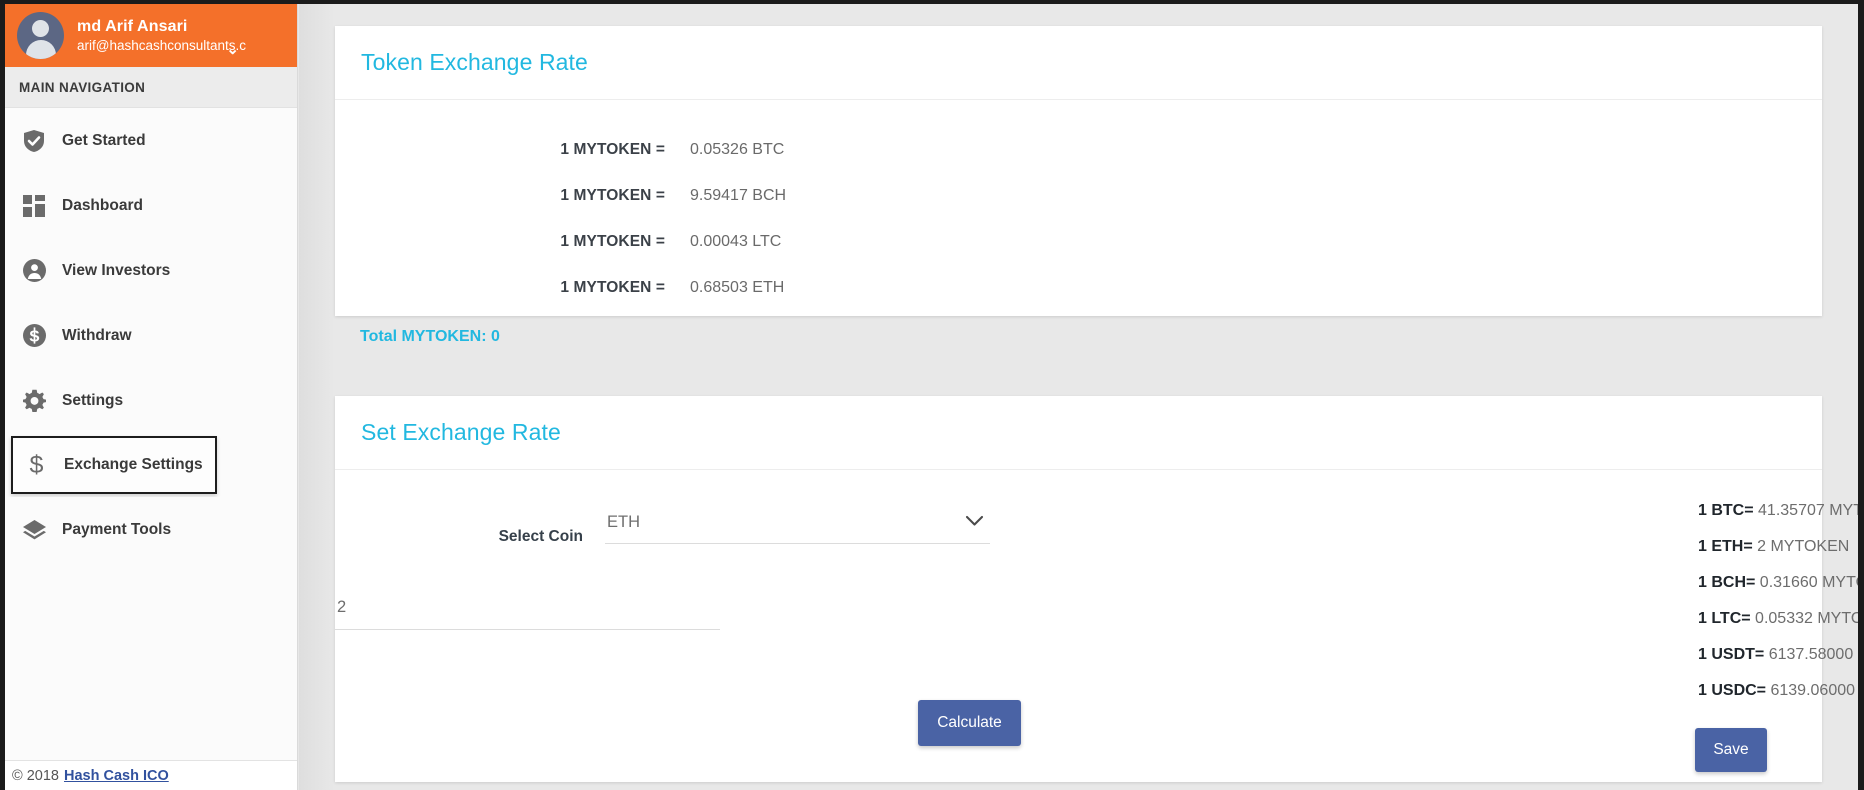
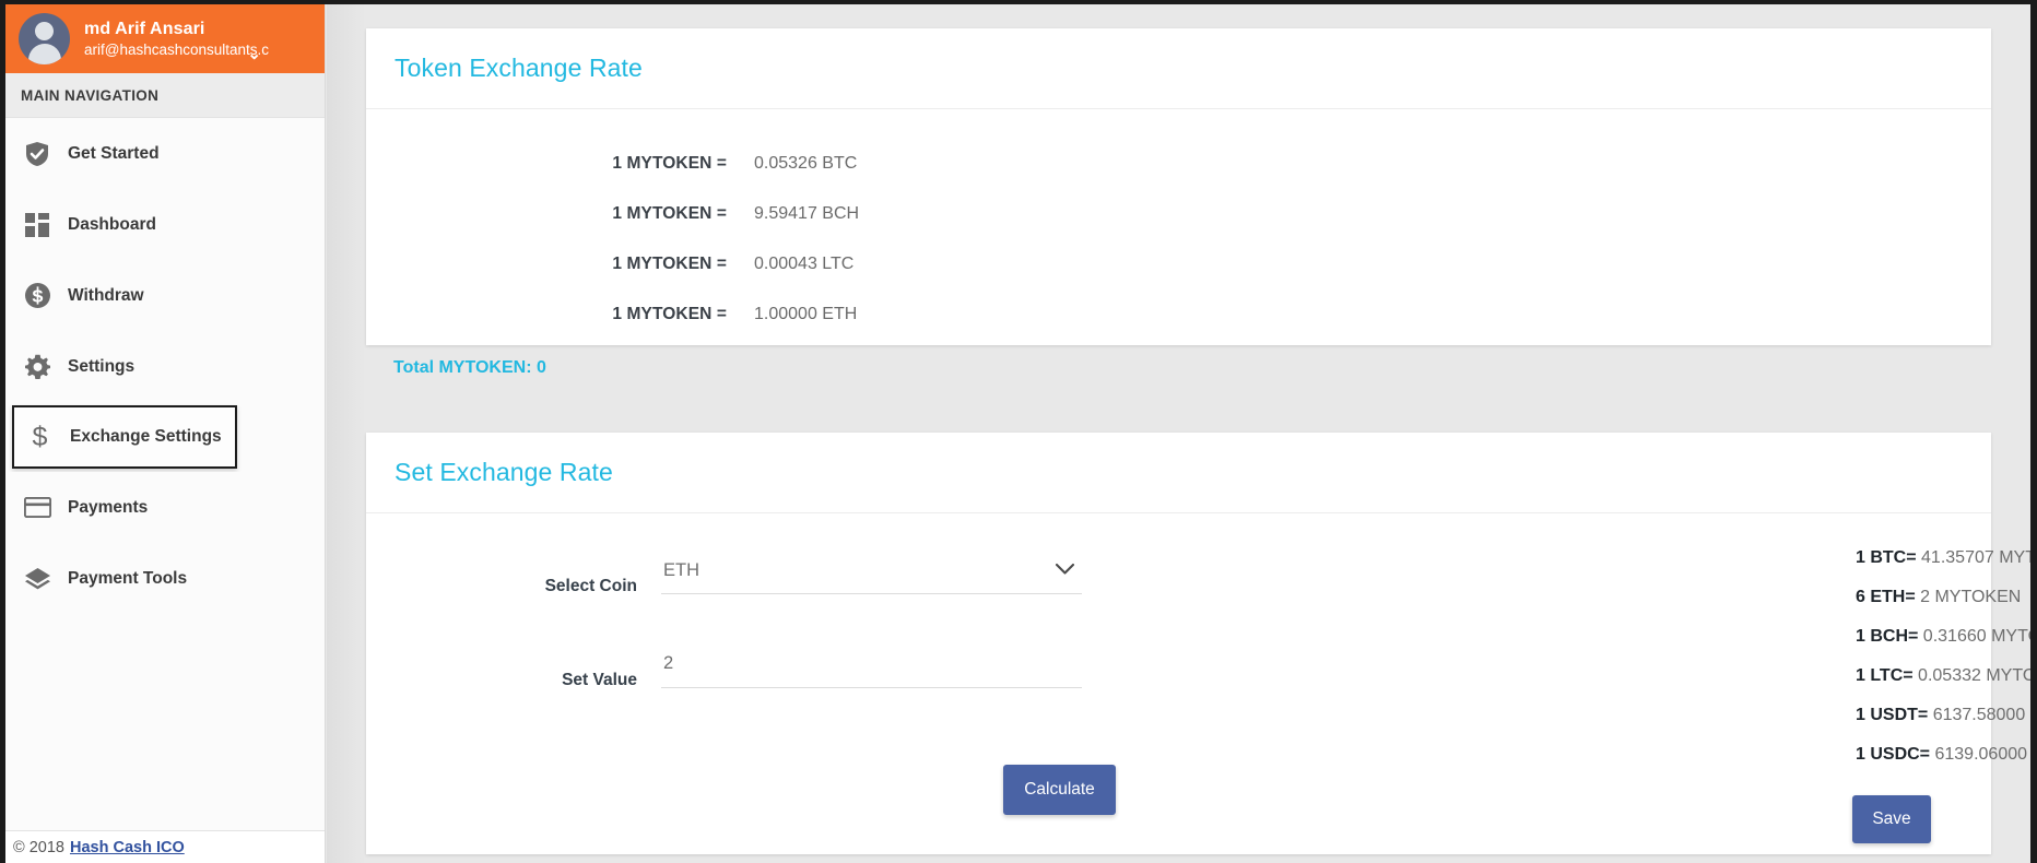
  md Arif Ansari
  arif@hashcashconsultants.c
  ⌄
  MAIN NAVIGATION
  Get Started
  Dashboard
- View Investors
  Withdraw
  Settings
  $
  Exchange Settings
+ Payments
  Payment Tools
  © 2018
  Hash Cash ICO
  Token Exchange Rate
  1 MYTOKEN =
  0.05326 BTC
  1 MYTOKEN =
  9.59417 BCH
  1 MYTOKEN =
  0.00043 LTC
  1 MYTOKEN =
- 0.68503 ETH
+ 1.00000 ETH
  Total MYTOKEN: 0
  Set Exchange Rate
  Select Coin
  ETH
+ Set Value
  2
  Calculate
  1 BTC= 41.35707 MYT
- 1 ETH= 2 MYTOKEN
+ 6 ETH= 2 MYTOKEN
  1 BCH= 0.31660 MYT
  1 LTC= 0.05332 MYTO
  Save
